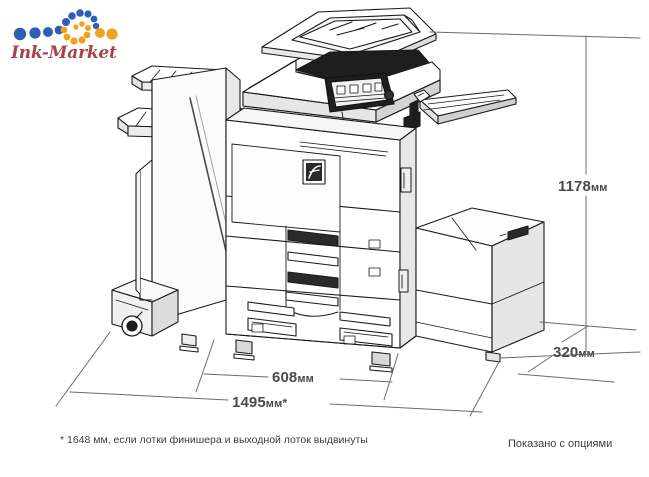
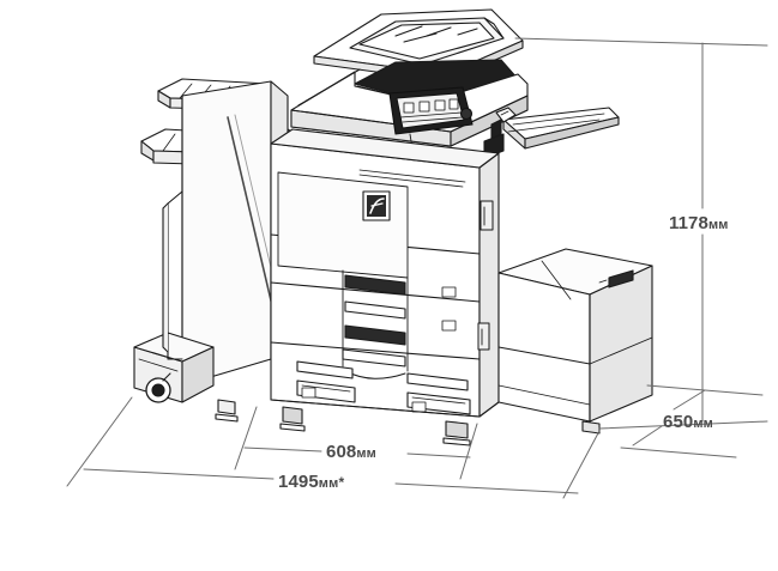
- Ink-Market
  1178мм
- 320мм
+ 650мм
  608мм
  1495мм*
- * 1648 мм, если лотки финишера и выходной лоток выдвинуты
- Показано с опциями
